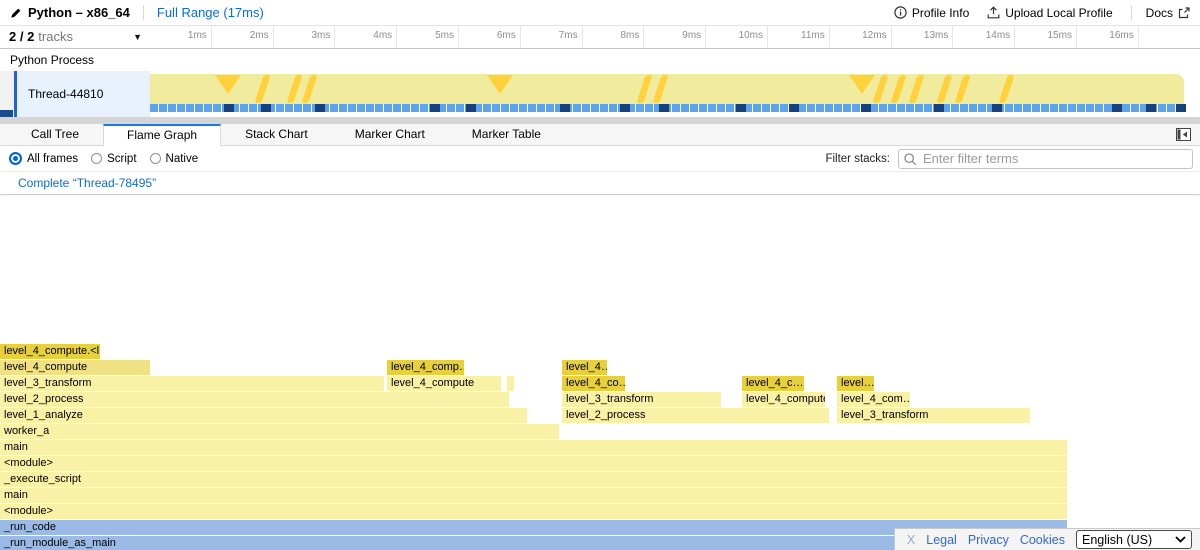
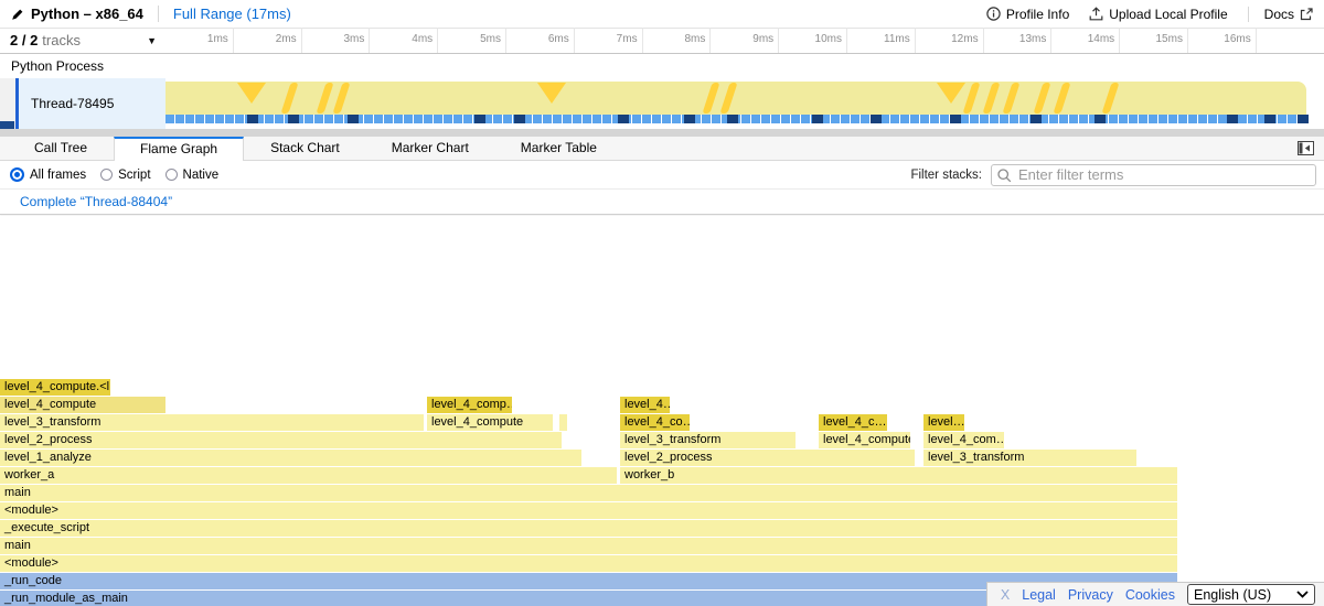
  Python – x86_64
  Full Range (17ms)
  Profile Info
  Upload Local Profile
  Docs
  2 / 2
  tracks
  ▼
  1ms
  2ms
  3ms
  4ms
  5ms
  6ms
  7ms
  8ms
  9ms
  10ms
  11ms
  12ms
  13ms
  14ms
  15ms
  16ms
  Python Process
- Thread-44810
+ Thread-78495
  Call Tree
  Flame Graph
  Stack Chart
  Marker Chart
  Marker Table
  All frames
  Script
  Native
  Filter stacks:
  Enter filter terms
- Complete “Thread-78495”
+ Complete “Thread-88404”
  level_4_compute.<l
  level_4_compute
  level_4_comp
  level_4…
  level_3_transform
  level_4_compute
  level_4_co…
  level_4_c…
  level…
  level_2_process
  level_3_transform
  level_4_comput
  level_4_com…
  level_1_analyze
  level_2_process
  level_3_transform
  worker_a
+ worker_b
  main
  <module>
  _execute_script
  main
  <module>
  _run_code
  _run_module_as_main
  X
  Legal
  Privacy
  Cookies
  English (US)
